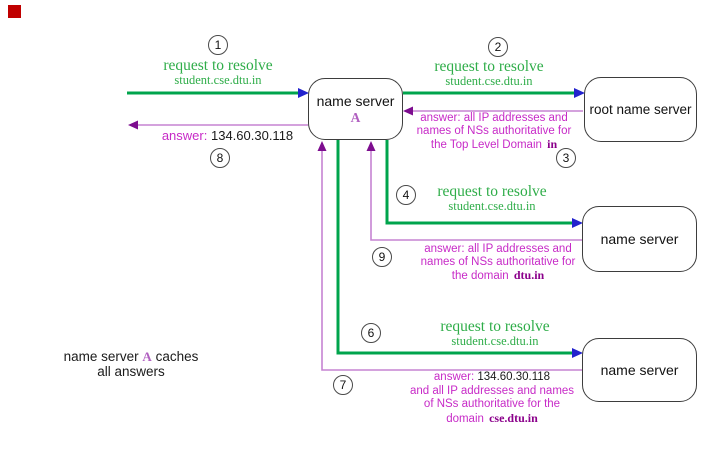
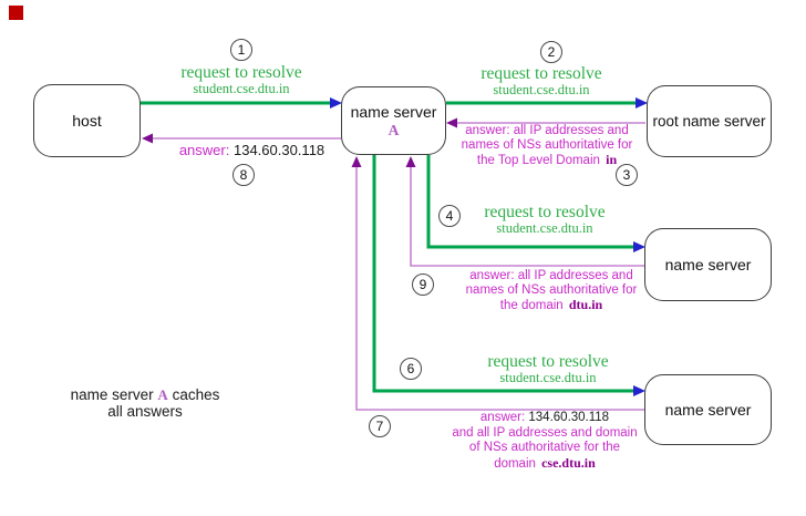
+ host
  name server
  A
  root name server
  name server
  name server
  1
  2
  3
  4
  9
  6
  7
  8
  request to resolve
  student.cse.dtu.in
  request to resolve
  student.cse.dtu.in
  request to resolve
  student.cse.dtu.in
  request to resolve
  student.cse.dtu.in
  answer: 134.60.30.118
  answer: all IP addresses and
  names of NSs authoritative for
  the Top Level Domain in
  answer: all IP addresses and
  names of NSs authoritative for
  the domain dtu.in
  answer: 134.60.30.118
- and all IP addresses and names
+ and all IP addresses and domain
  of NSs authoritative for the
  domain cse.dtu.in
  name server A caches
  all answers
